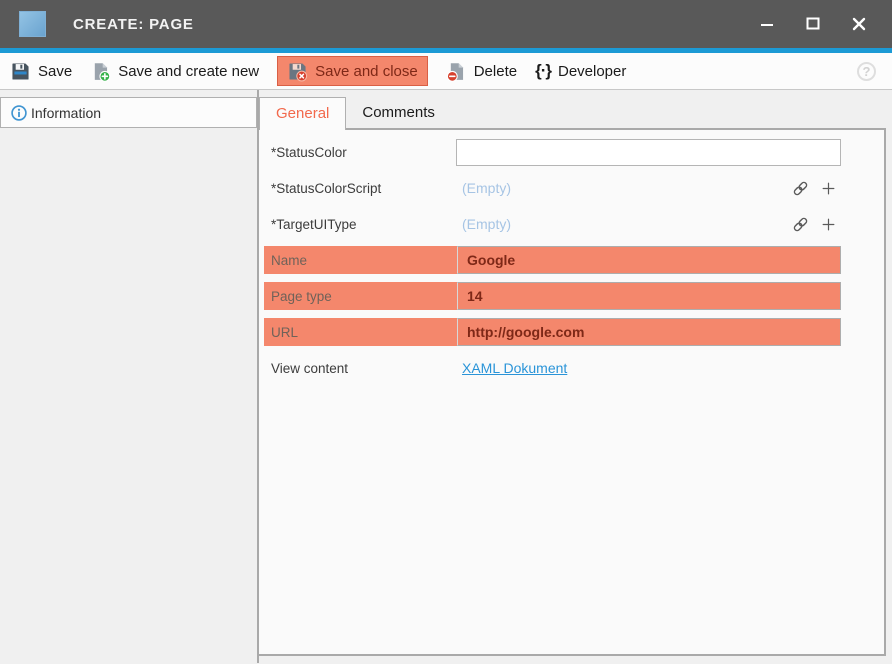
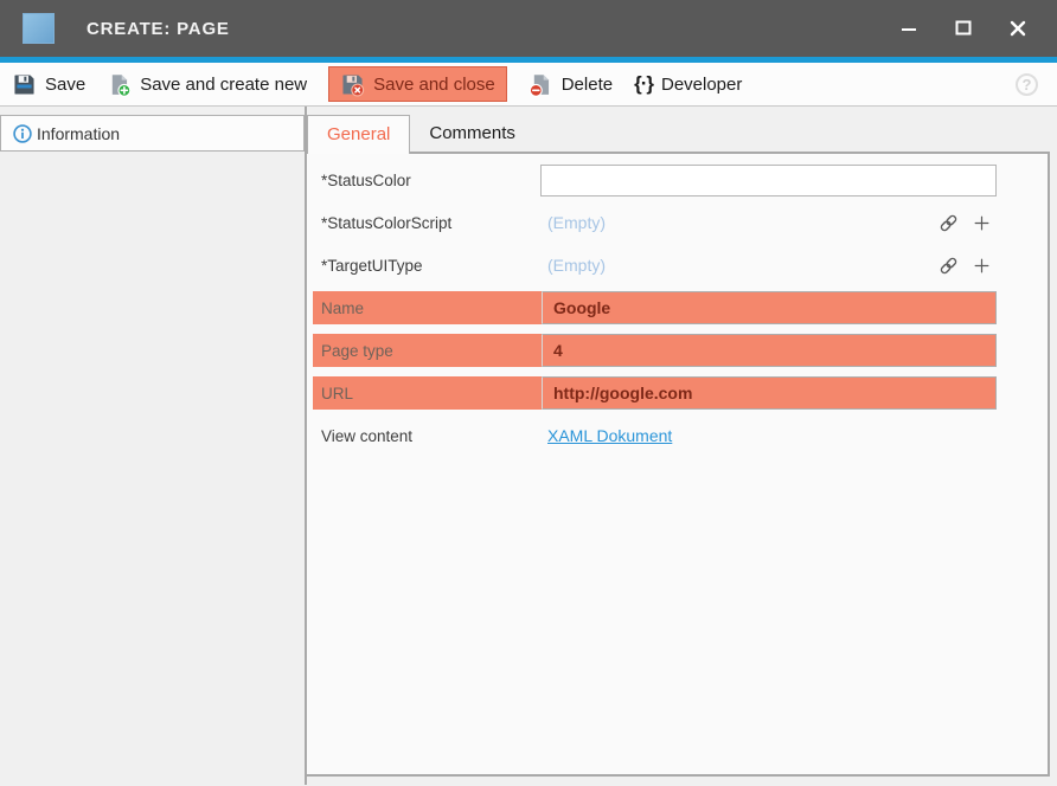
  CREATE: PAGE
  Save
  Save and create new
  Save and close
  Delete
  {·}
  Developer
  ?
  Information
  General
  Comments
  *StatusColor
  *StatusColorScript
  (Empty)
  *TargetUIType
  (Empty)
  Name
  Google
  Page type
- 14
+ 4
  URL
  http://google.com
  View content
  XAML Dokument
